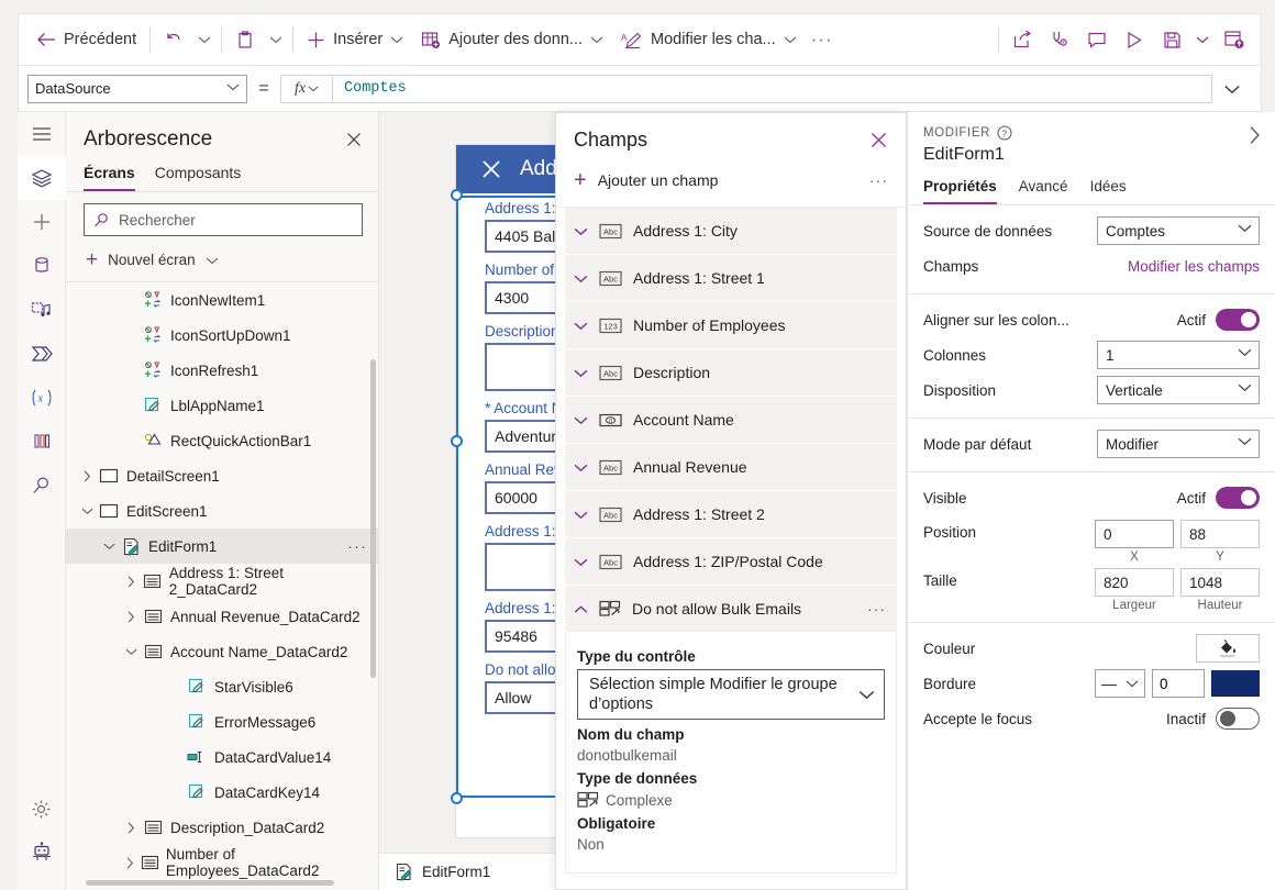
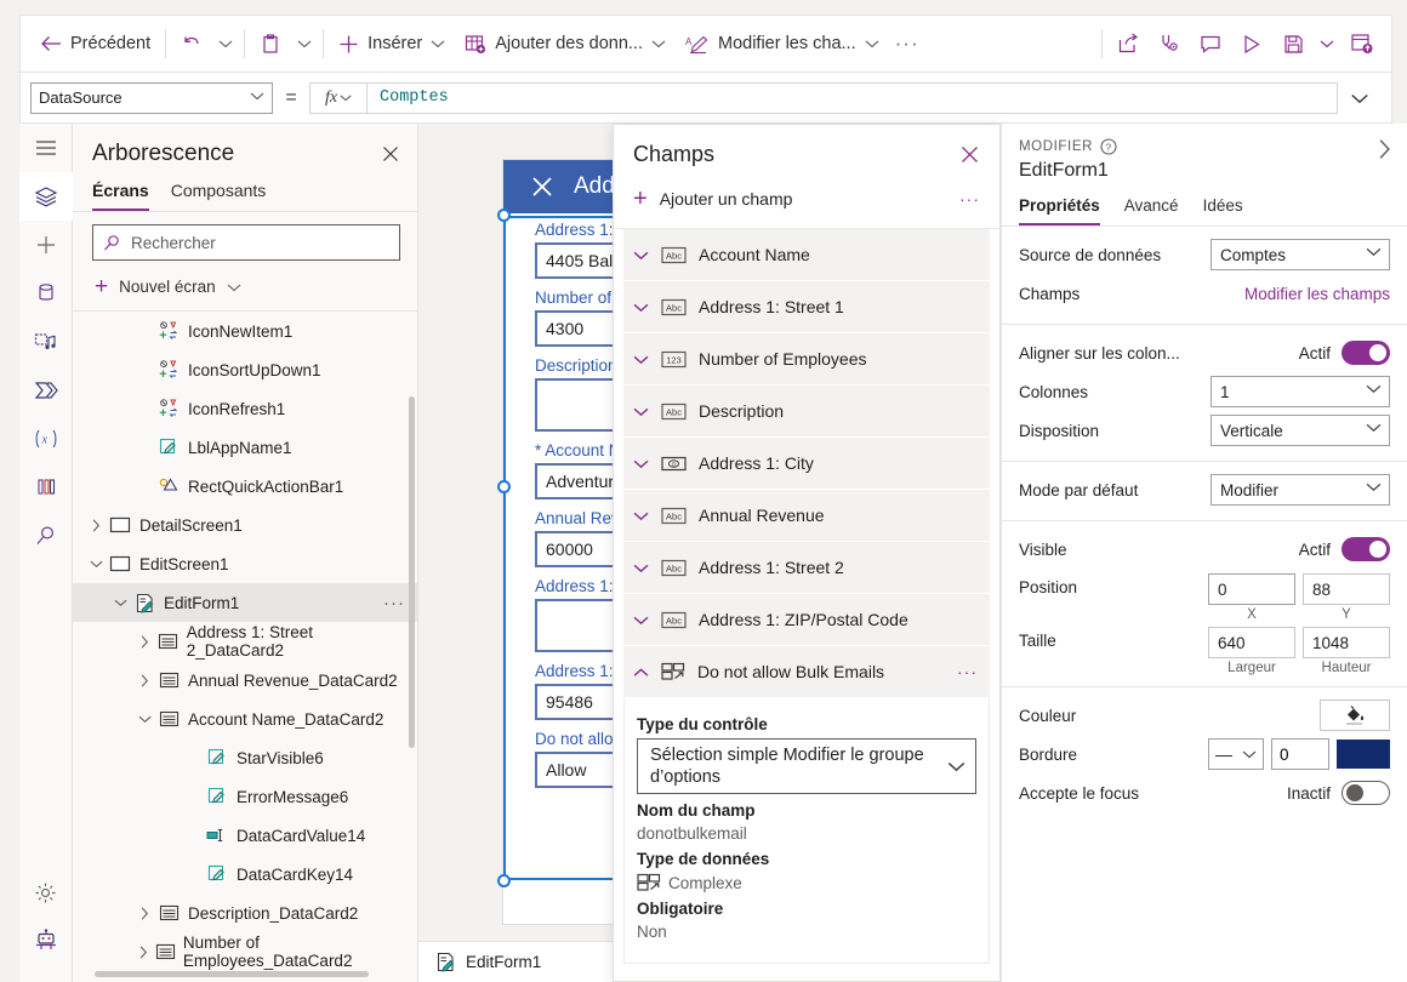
  Précédent
  Insérer
  Ajouter des donn...
  A
  Modifier les cha...
  ···
  DataSource
  =
  fx
  Comptes
  x
  Arborescence
  Écrans
  Composants
  Rechercher
  +
  Nouvel écran
  IconNewItem1
  IconSortUpDown1
  IconRefresh1
  LblAppName1
  RectQuickActionBar1
  DetailScreen1
  EditScreen1
  EditForm1
  ···
  Address 1: Street 2_DataCard2
  Annual Revenue_DataCard2
  Account Name_DataCard2
  StarVisible6
  ErrorMessage6
  DataCardValue14
  DataCardKey14
  Description_DataCard2
  Number of Employees_DataCard2
  Address 1:
  4405 Bal
  Number of
  4300
  Descriptio
  * Account
  Adventur
  Annual Re
  60000
  Address 1:
  Address 1:
  95486
  Do not allo
  Allow
  EditForm1
  Champs
  +
  Ajouter un champ
  ···
  Abc
- Address 1: City
+ Account Name
  Abc
  Address 1: Street 1
  123
  Number of Employees
  Abc
  Description
- Account Name
+ Address 1: City
  Abc
  Annual Revenue
  Abc
  Address 1: Street 2
  Abc
  Address 1: ZIP/Postal Code
  Do not allow Bulk Emails
  ···
  Type du contrôle
  Sélection simple Modifier le groupe d’options
  Nom du champ
  donotbulkemail
  Type de données
  Complexe
  Obligatoire
  Non
  MODIFIER
  ?
  EditForm1
  Propriétés
  Avancé
  Idées
  Source de données
  Comptes
  Champs
  Modifier les champs
  Aligner sur les colon...
  Actif
  Colonnes
  1
  Disposition
  Verticale
  Mode par défaut
  Modifier
  Visible
  Actif
  Position
  0
  X
  88
  Y
  Taille
- 820
+ 640
  Largeur
  1048
  Hauteur
  Couleur
  Bordure
  —
  0
  Accepte le focus
  Inactif
